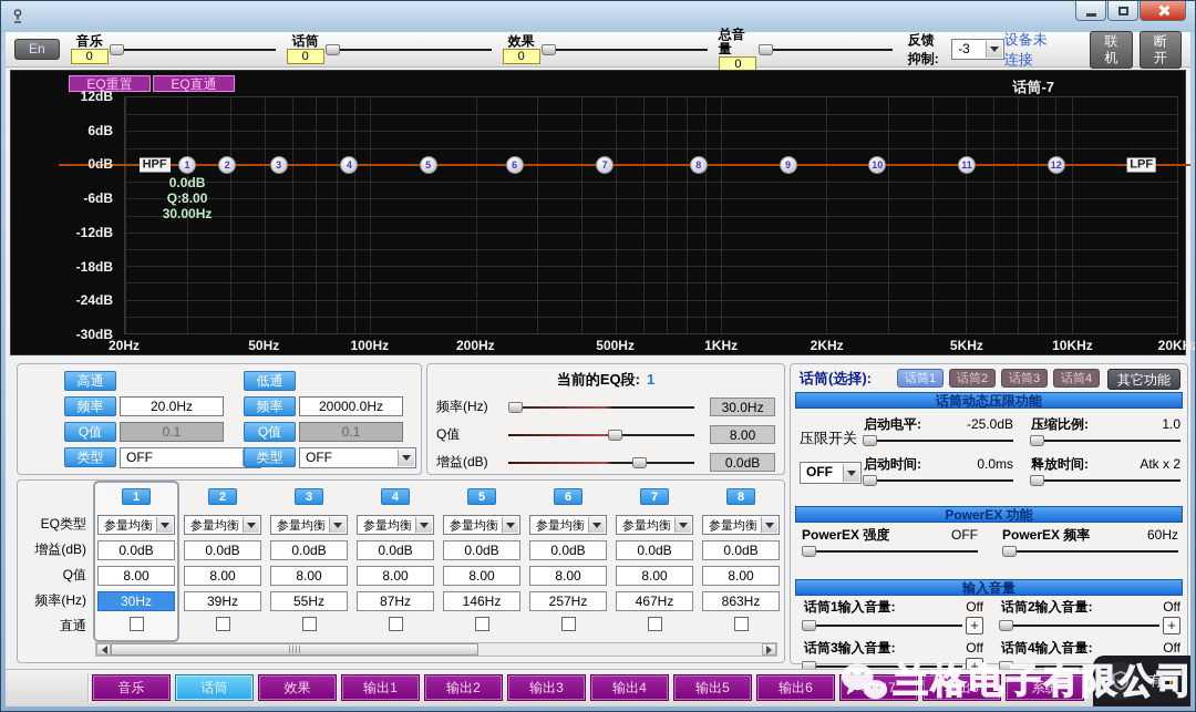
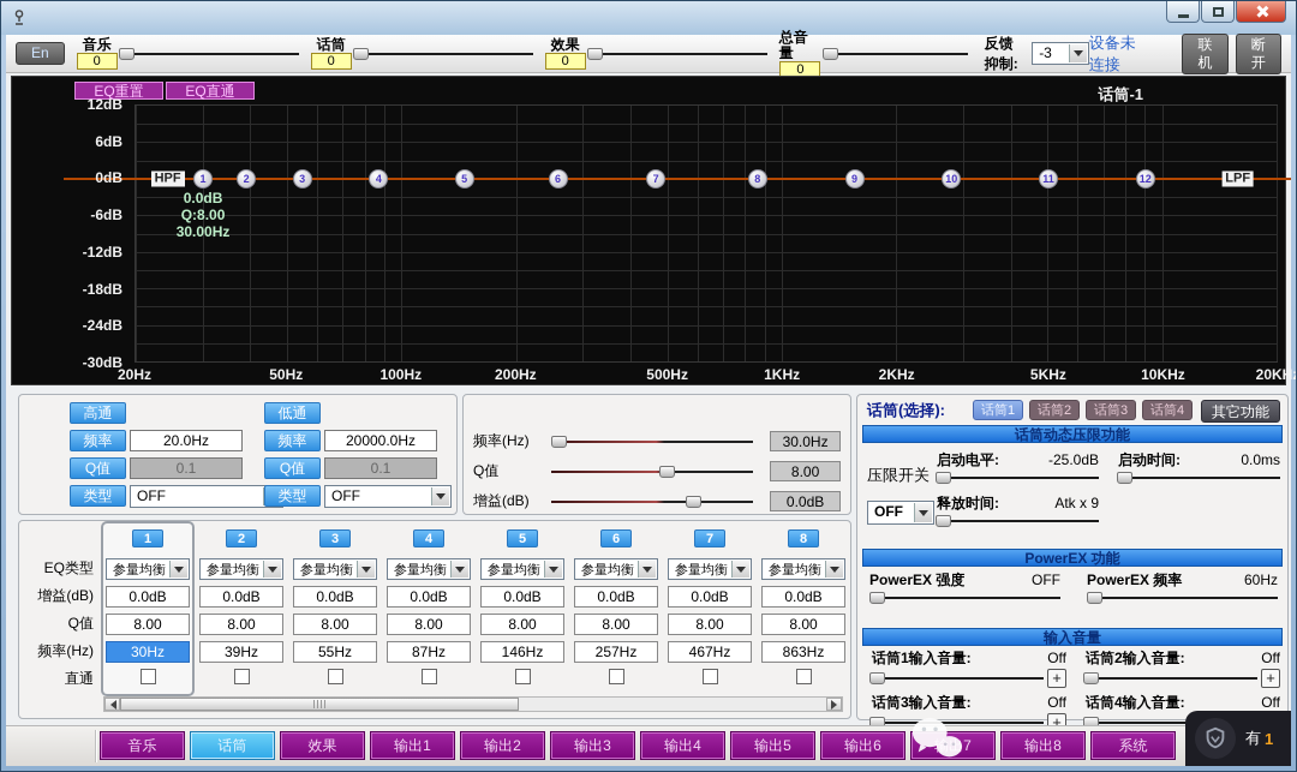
  En
  音乐
  0
  话筒
  0
  效果
  0
  总音量
  0
  反馈抑制:
  -3
  设备未连接
  联机
  断开
  EQ重置
  EQ直通
- 话筒-7
+ 话筒-1
  HPF
  LPF
  1
  2
  3
  4
  5
  6
  7
  8
  9
  10
  11
  12
  0.0dB
  Q:8.00
  30.00Hz
  12dB
  6dB
  0dB
  -6dB
  -12dB
  -18dB
  -24dB
  -30dB
  20Hz
  50Hz
  100Hz
  200Hz
  500Hz
  1KHz
  2KHz
  5KHz
  10KHz
  20KH
  高通
  频率
  20.0Hz
  Q值
  0.1
  类型
  OFF
  低通
  频率
  20000.0Hz
  Q值
  0.1
  类型
  OFF
- 当前的EQ段: 1
  频率(Hz)
  30.0Hz
  Q值
  8.00
  增益(dB)
  0.0dB
  话筒(选择):
  话筒1
  话筒2
  话筒3
  话筒4
  其它功能
  话筒动态压限功能
  压限开关
  OFF
  启动电平:
  -25.0dB
- 压缩比例:
- 1.0
  启动时间:
  0.0ms
  释放时间:
- Atk x 2
+ Atk x 9
  PowerEX 功能
  PowerEX 强度
  OFF
  PowerEX 频率
  60Hz
  输入音量
  话筒1输入音量:
  Off
  +
  话筒2输入音量:
  Off
  +
  话筒3输入音量:
  Off
  +
  话筒4输入音量:
  Off
  EQ类型
  增益(dB)
  Q值
  频率(Hz)
  直通
  1
  参量均衡
  0.0dB
  8.00
  30Hz
  2
  参量均衡
  0.0dB
  8.00
  39Hz
  3
  参量均衡
  0.0dB
  8.00
  55Hz
  4
  参量均衡
  0.0dB
  8.00
  87Hz
  5
  参量均衡
  0.0dB
  8.00
  146Hz
  6
  参量均衡
  0.0dB
  8.00
  257Hz
  7
  参量均衡
  0.0dB
  8.00
  467Hz
  8
  参量均衡
  0.0dB
  8.00
  863Hz
  音乐
  话筒
  效果
  输出1
  输出2
  输出3
  输出4
  输出5
  输出6
  输出8
  系统
  有
  1
- 兰格电子有限公司
